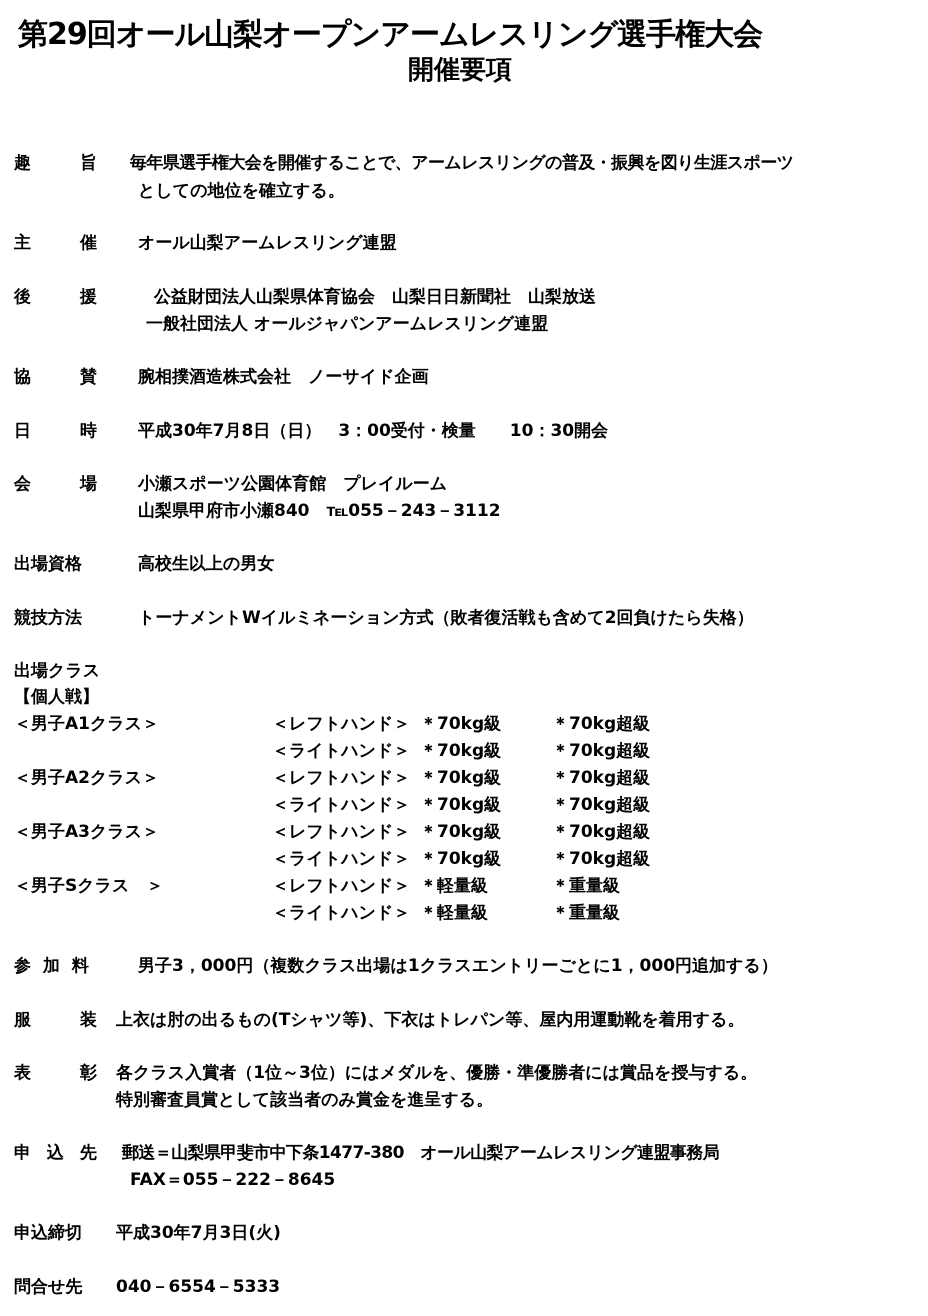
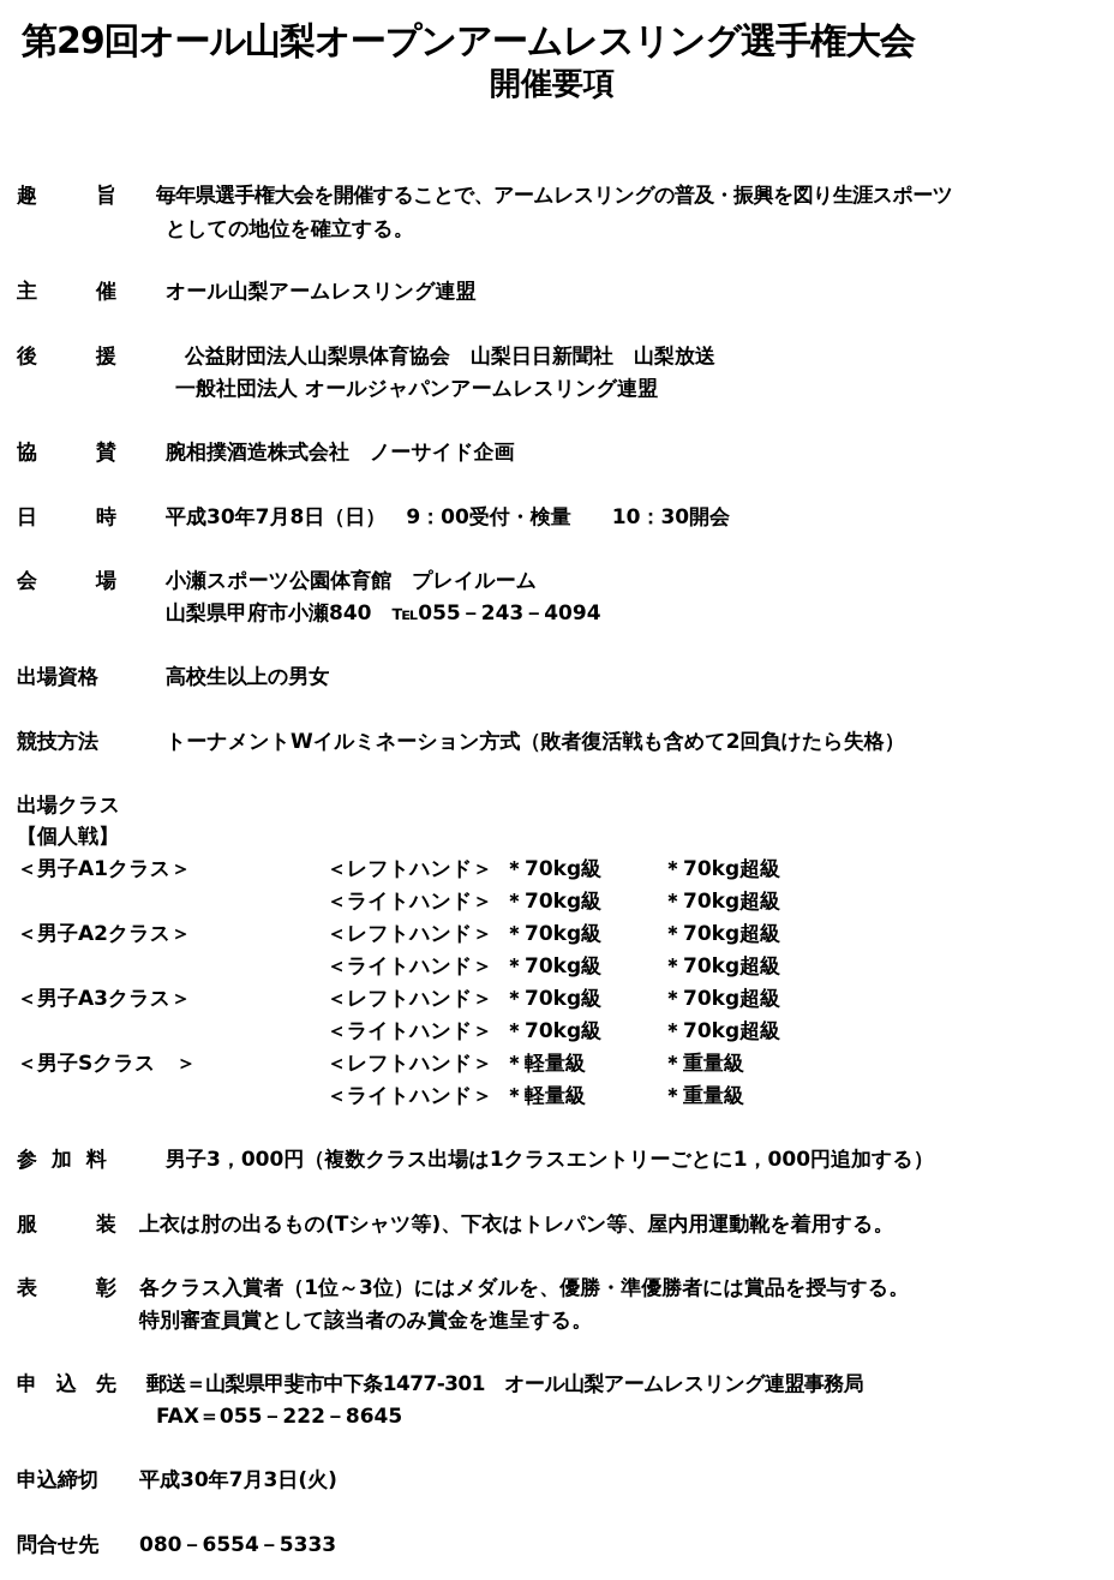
  第29回オール山梨オープンアームレスリング選手権大会
  開催要項
  趣
  旨
  毎年県選手権大会を開催することで、アームレスリングの普及・振興を図り生涯スポーツ
  としての地位を確立する。
  主
  催
  オール山梨アームレスリング連盟
  後
  援
  公益財団法人山梨県体育協会 山梨日日新聞社 山梨放送
  一般社団法人 オールジャパンアームレスリング連盟
  協
  賛
  腕相撲酒造株式会社 ノーサイド企画
  日
  時
- 平成30年7月8日（日） 3：00受付・検量 10：30開会
+ 平成30年7月8日（日） 9：00受付・検量 10：30開会
  会
  場
  小瀬スポーツ公園体育館 プレイルーム
- 山梨県甲府市小瀬840 ℡055－243－3112
+ 山梨県甲府市小瀬840 ℡055－243－4094
  出場資格
  高校生以上の男女
  競技方法
  トーナメントWイルミネーション方式（敗者復活戦も含めて2回負けたら失格）
  出場クラス
  【個人戦】
  ＜男子A1クラス＞
  ＜レフトハンド＞
  ＊70kg級
  ＊70kg超級
  ＜ライトハンド＞
  ＊70kg級
  ＊70kg超級
  ＜男子A2クラス＞
  ＜レフトハンド＞
  ＊70kg級
  ＊70kg超級
  ＜ライトハンド＞
  ＊70kg級
  ＊70kg超級
  ＜男子A3クラス＞
  ＜レフトハンド＞
  ＊70kg級
  ＊70kg超級
  ＜ライトハンド＞
  ＊70kg級
  ＊70kg超級
  ＜男子Sクラス ＞
  ＜レフトハンド＞
  ＊軽量級
  ＊重量級
  ＜ライトハンド＞
  ＊軽量級
  ＊重量級
  参 加 料
  男子3，000円（複数クラス出場は1クラスエントリーごとに1，000円追加する）
  服
  装
  上衣は肘の出るもの(Tシャツ等)、下衣はトレパン等、屋内用運動靴を着用する。
  表
  彰
  各クラス入賞者（1位～3位）にはメダルを、優勝・準優勝者には賞品を授与する。
  特別審査員賞として該当者のみ賞金を進呈する。
  申 込 先
- 郵送＝山梨県甲斐市中下条1477-380 オール山梨アームレスリング連盟事務局
+ 郵送＝山梨県甲斐市中下条1477-301 オール山梨アームレスリング連盟事務局
  FAX＝055－222－8645
  申込締切
  平成30年7月3日(火)
  問合せ先
- 040－6554－5333
+ 080－6554－5333
